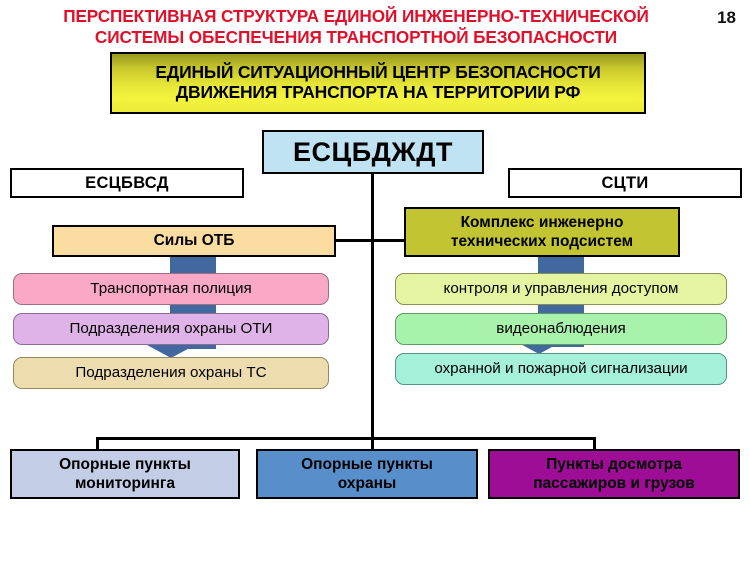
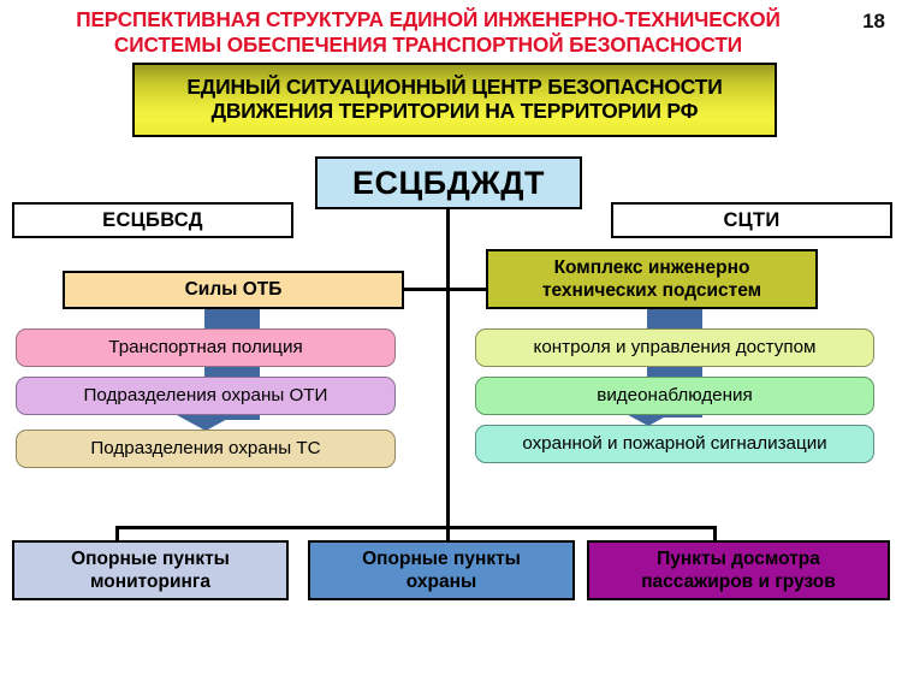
  ПЕРСПЕКТИВНАЯ СТРУКТУРА ЕДИНОЙ ИНЖЕНЕРНО-ТЕХНИЧЕСКОЙ
  СИСТЕМЫ ОБЕСПЕЧЕНИЯ ТРАНСПОРТНОЙ БЕЗОПАСНОСТИ
  18
  ЕДИНЫЙ СИТУАЦИОННЫЙ ЦЕНТР БЕЗОПАСНОСТИ
- ДВИЖЕНИЯ ТРАНСПОРТА НА ТЕРРИТОРИИ РФ
+ ДВИЖЕНИЯ ТЕРРИТОРИИ НА ТЕРРИТОРИИ РФ
  ЕСЦБДЖДТ
  ЕСЦБВСД
  СЦТИ
  Силы ОТБ
  Комплекс инженерно
  технических подсистем
  Транспортная полиция
  Подразделения охраны ОТИ
  Подразделения охраны ТС
  контроля и управления доступом
  видеонаблюдения
  охранной и пожарной сигнализации
  Опорные пункты
  мониторинга
  Опорные пункты
  охраны
  Пункты досмотра
  пассажиров и грузов
